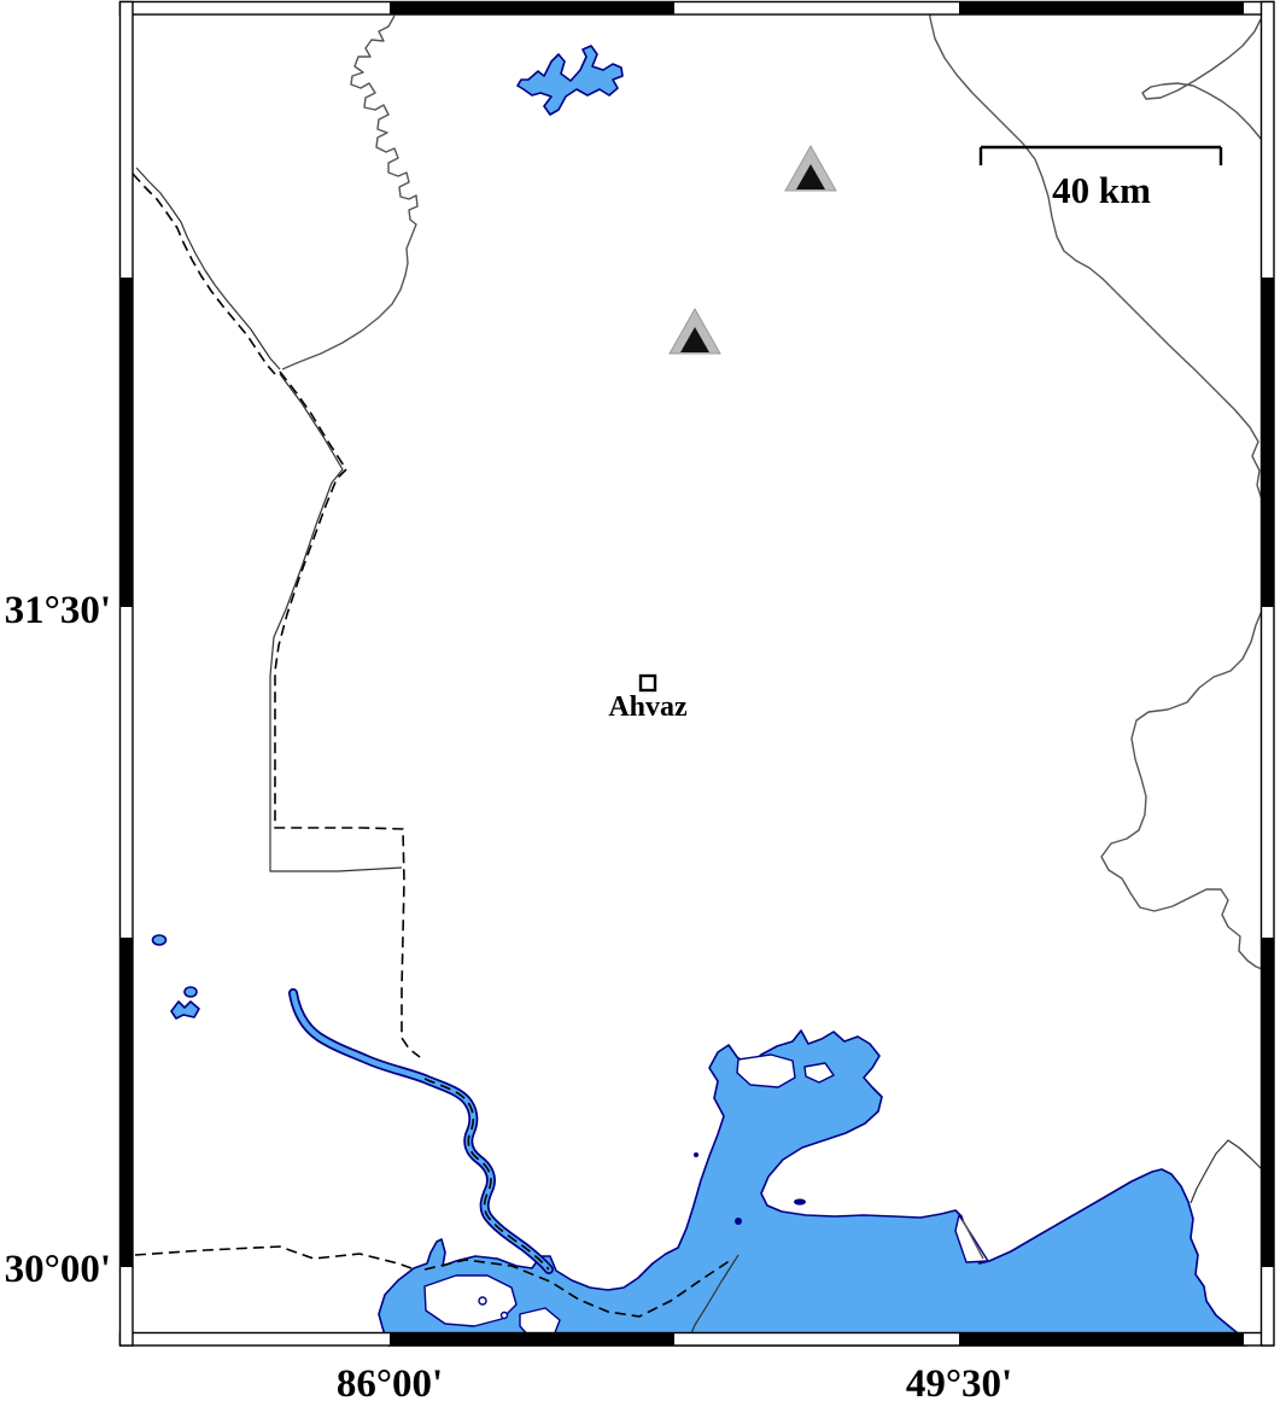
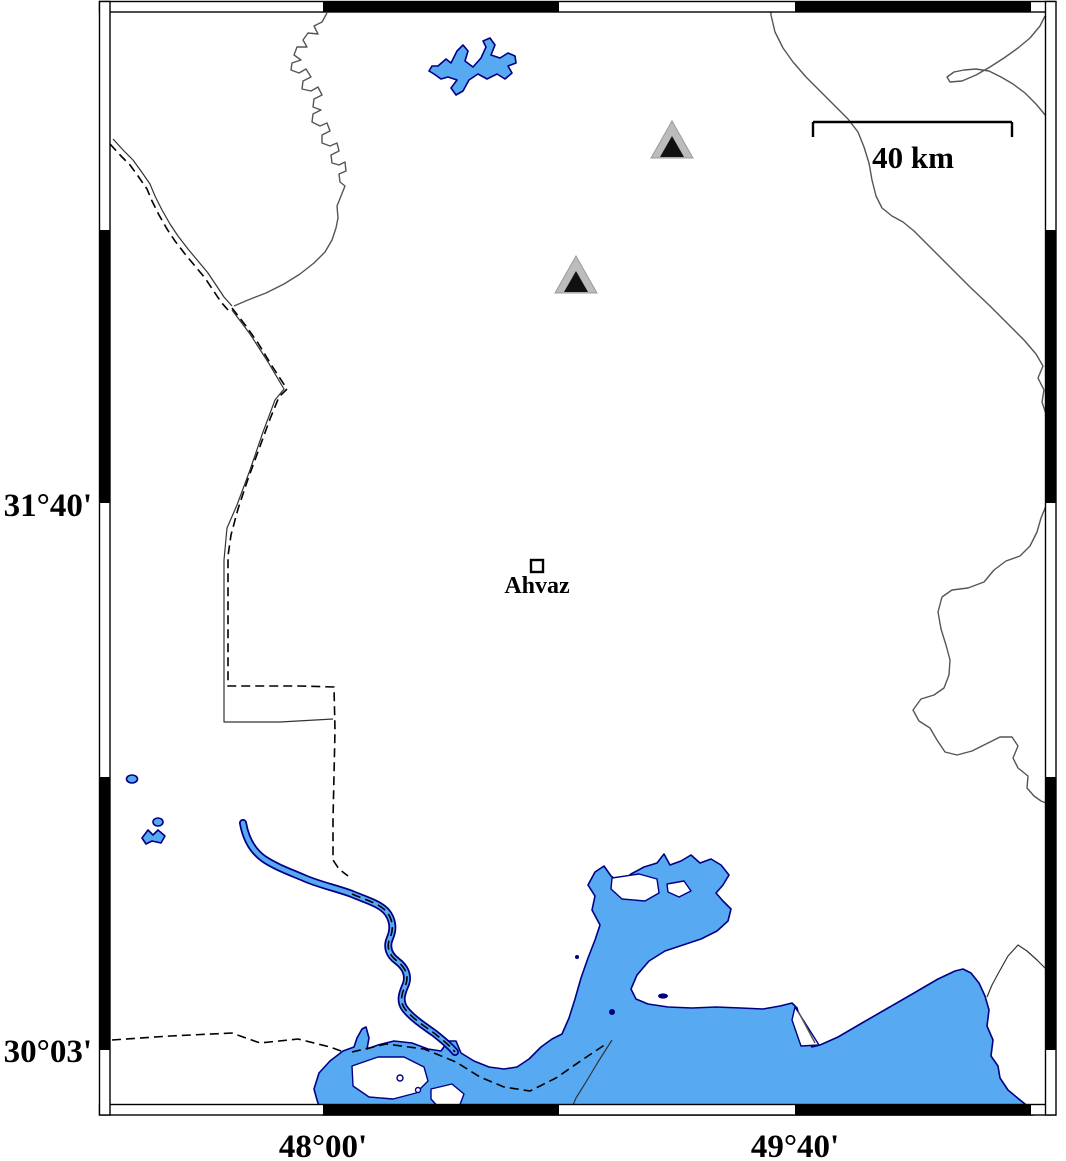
  40 km
  Ahvaz
- 31°30'
+ 31°40'
- 30°00'
+ 30°03'
- 86°00'
+ 48°00'
- 49°30'
+ 49°40'
